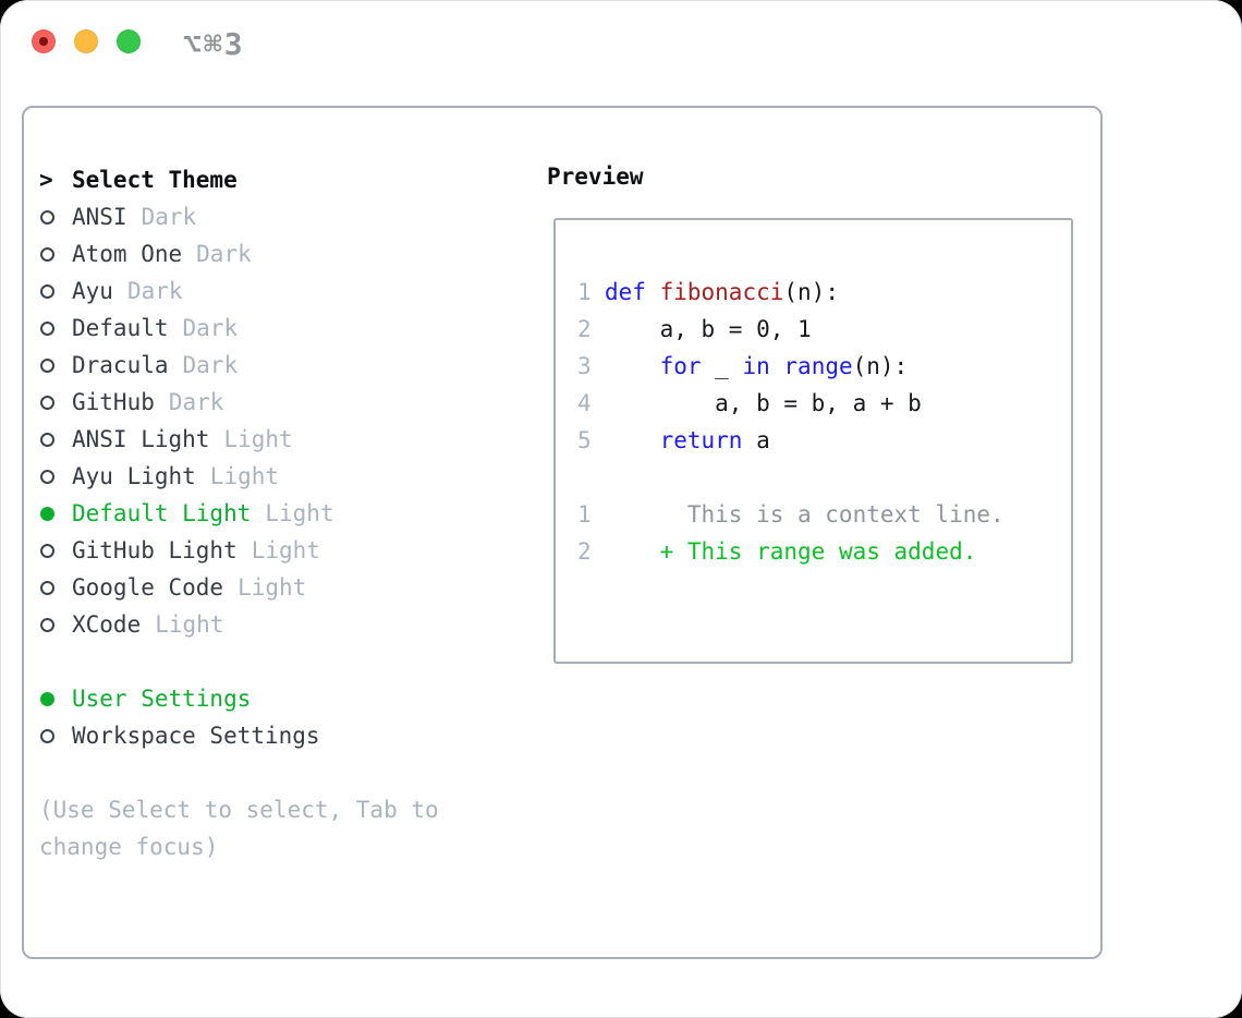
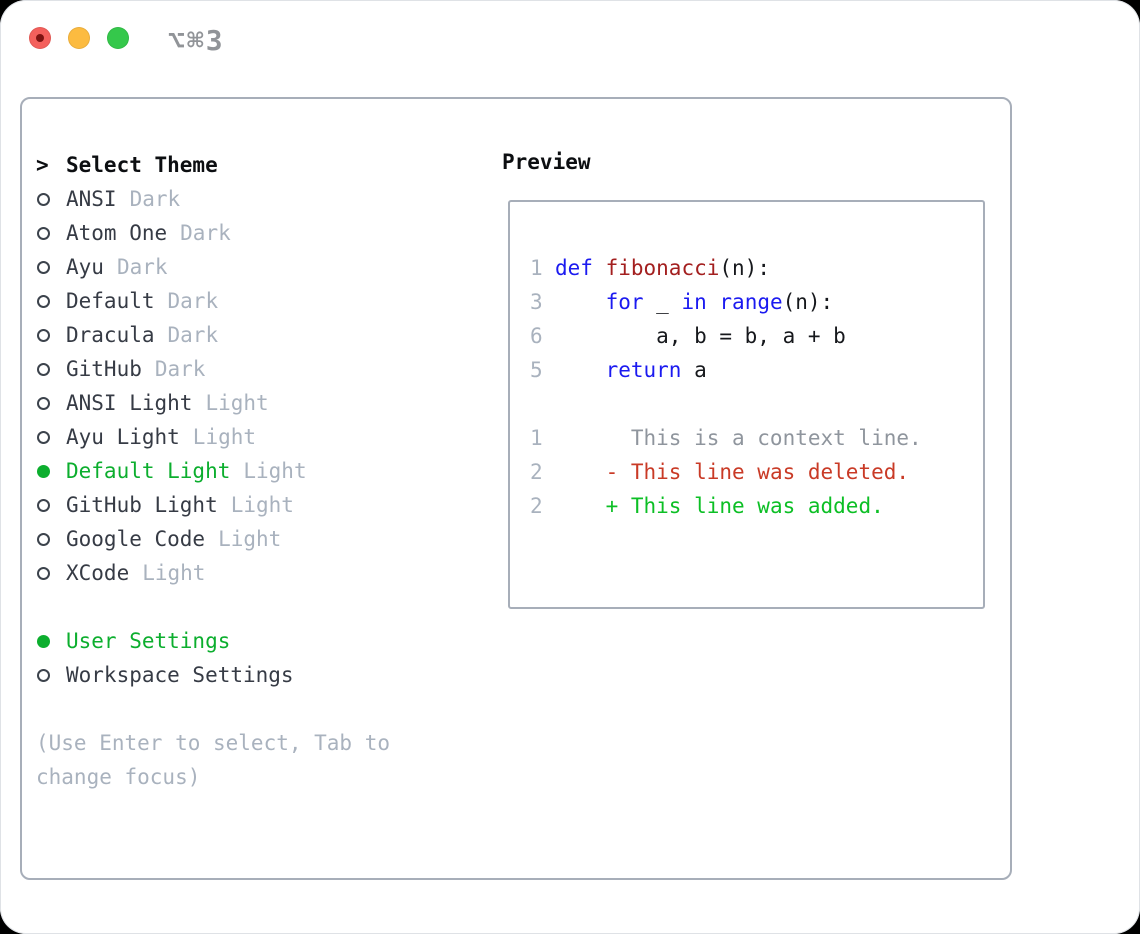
  ⌥⌘3
  >
  Select Theme
  ANSI
  Dark
  Atom One
  Dark
  Ayu
  Dark
  Default
  Dark
  Dracula
  Dark
  GitHub
  Dark
  ANSI Light
  Light
  Ayu Light
  Light
  Default Light
  Light
  GitHub Light
  Light
  Google Code
  Light
  XCode
  Light
  User Settings
  Workspace Settings
- (Use Select to select, Tab to
+ (Use Enter to select, Tab to
  change focus)
  Preview
  1 def fibonacci(n):
- 2 a, b = 0, 1
  3 for _ in range(n):
- 4 a, b = b, a + b
+ 6 a, b = b, a + b
  5 return a
  1 This is a context line.
+ 2 - This line was deleted.
- 2 + This range was added.
+ 2 + This line was added.
